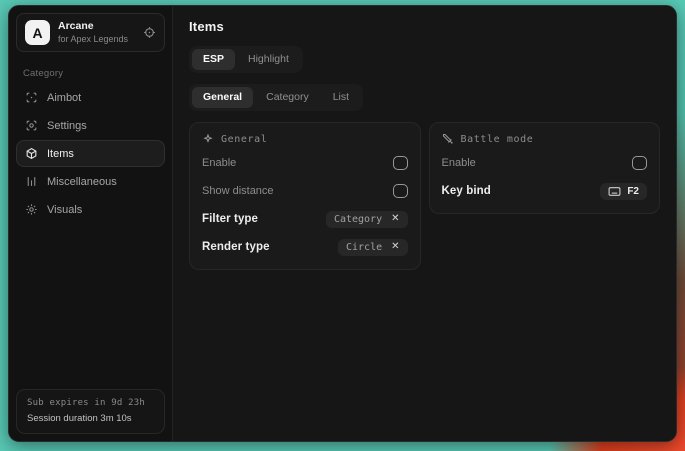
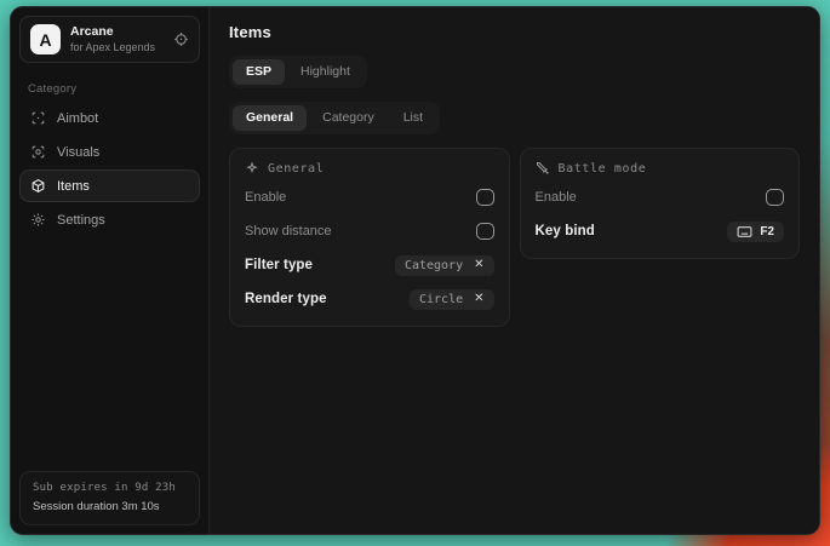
  A
  Arcane
  for Apex Legends
  Category
  Aimbot
- Settings
+ Visuals
  Items
- Miscellaneous
- Visuals
+ Settings
  Sub expires in 9d 23h
  Session duration 3m 10s
  Items
  ESP
  Highlight
  General
  Category
  List
  General
  Enable
  Show distance
  Filter type
  Category
  ✕
  Render type
  Circle
  ✕
  Battle mode
  Enable
  Key bind
  F2
